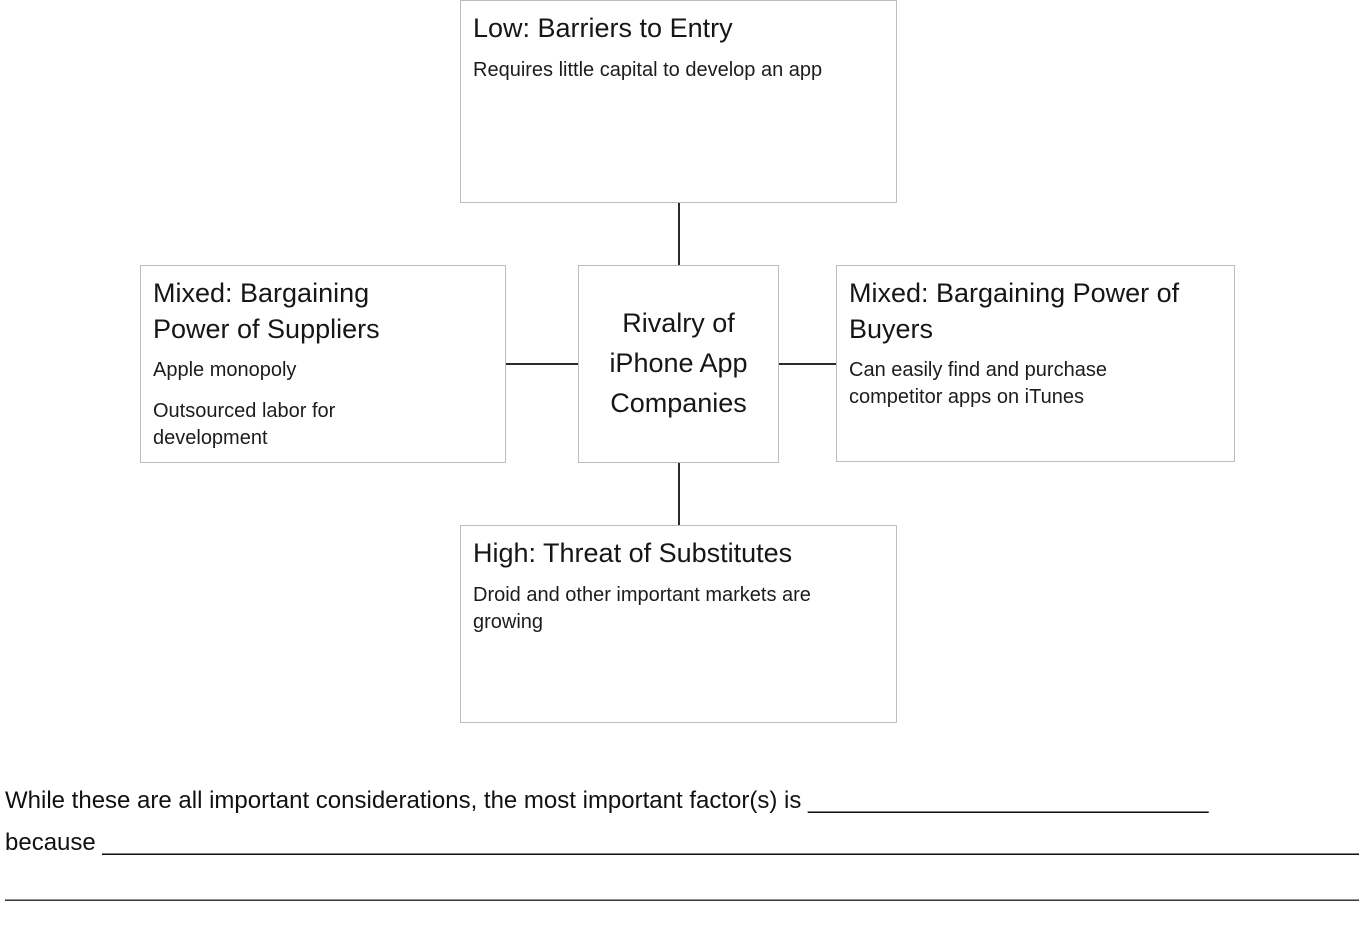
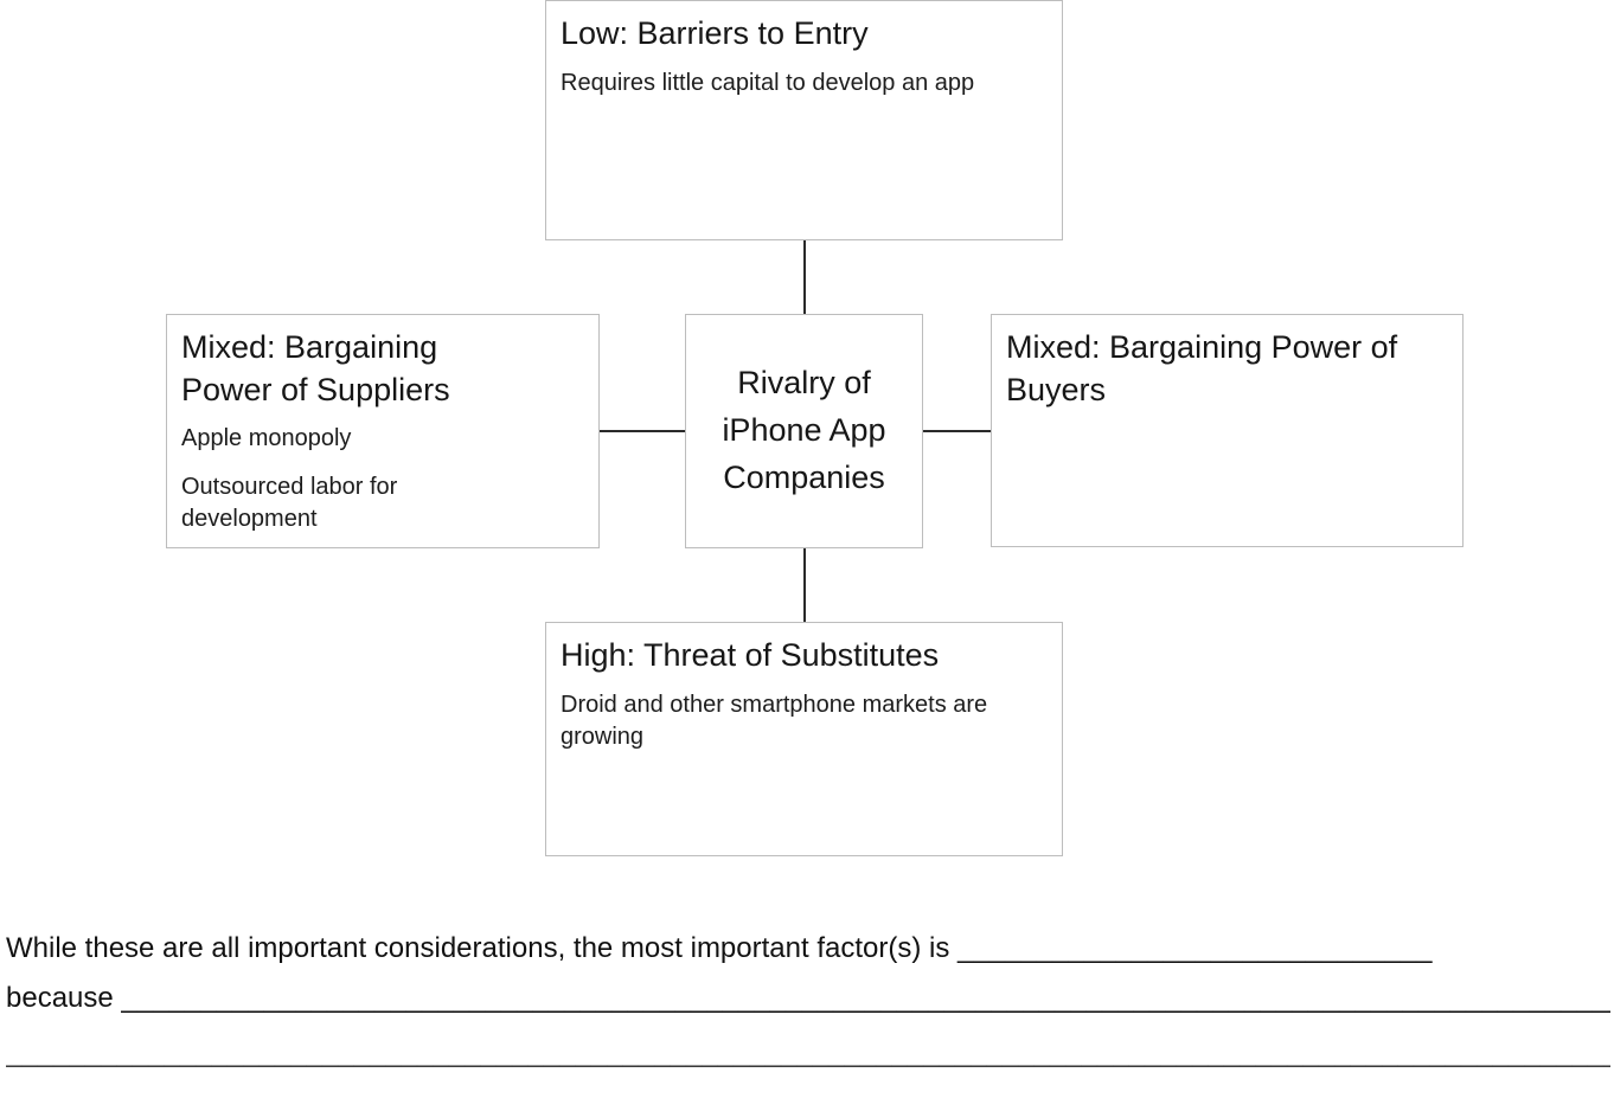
  Low: Barriers to Entry
  Requires little capital to develop an app
  Mixed: Bargaining Power of Suppliers
  Apple monopoly
  Outsourced labor for development
  Rivalry of iPhone App Companies
  Mixed: Bargaining Power of Buyers
- Can easily find and purchase competitor apps on iTunes
  High: Threat of Substitutes
- Droid and other important markets are growing
+ Droid and other smartphone markets are growing
  While these are all important considerations, the most important factor(s) is ______________________________
  because ______________________________________________________________________________________________
  _____________________________________________________________________________________________________
